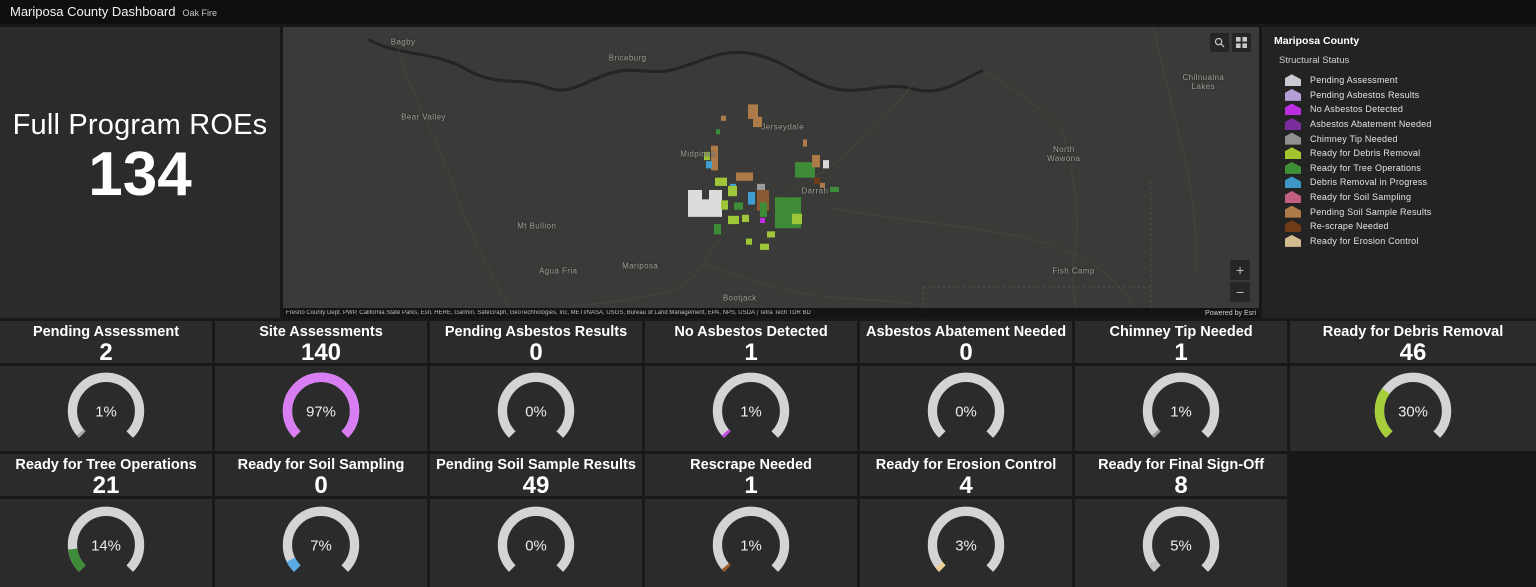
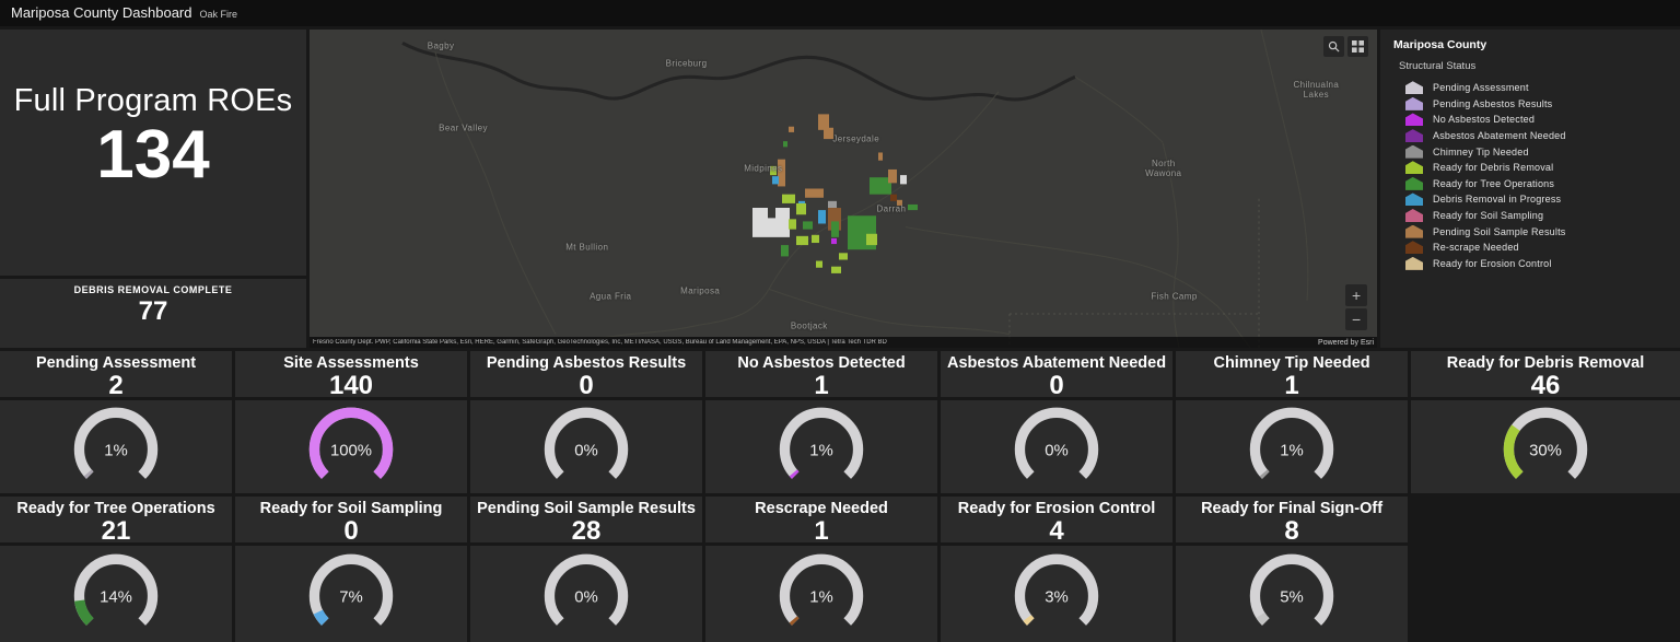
  Mariposa County Dashboard
  Oak Fire
  Full Program ROEs
  134
+ DEBRIS REMOVAL COMPLETE
+ 77
  Bagby
  Briceburg
  Bear Valley
  Jerseydale
  Midpines
  Darrah
  Mt Bullion
  Agua Fria
  Mariposa
  Bootjack
  North
  Wawona
  Fish Camp
  Chilnualna
  Lakes
  +
  −
  Mariposa County
  Structural Status
  Pending Assessment
  Pending Asbestos Results
  No Asbestos Detected
  Asbestos Abatement Needed
  Chimney Tip Needed
  Ready for Debris Removal
  Ready for Tree Operations
  Debris Removal in Progress
  Ready for Soil Sampling
  Pending Soil Sample Results
  Re-scrape Needed
  Ready for Erosion Control
  Pending Assessment
  2
  Site Assessments
  140
  Pending Asbestos Results
  0
  No Asbestos Detected
  1
  Asbestos Abatement Needed
  0
  Chimney Tip Needed
  1
  Ready for Debris Removal
  46
  1%
- 97%
+ 100%
  0%
  1%
  0%
  1%
  30%
  Ready for Tree Operations
  21
  Ready for Soil Sampling
  0
  Pending Soil Sample Results
- 49
+ 28
  Rescrape Needed
  1
  Ready for Erosion Control
  4
  Ready for Final Sign-Off
  8
  14%
  7%
  0%
  1%
  3%
  5%
